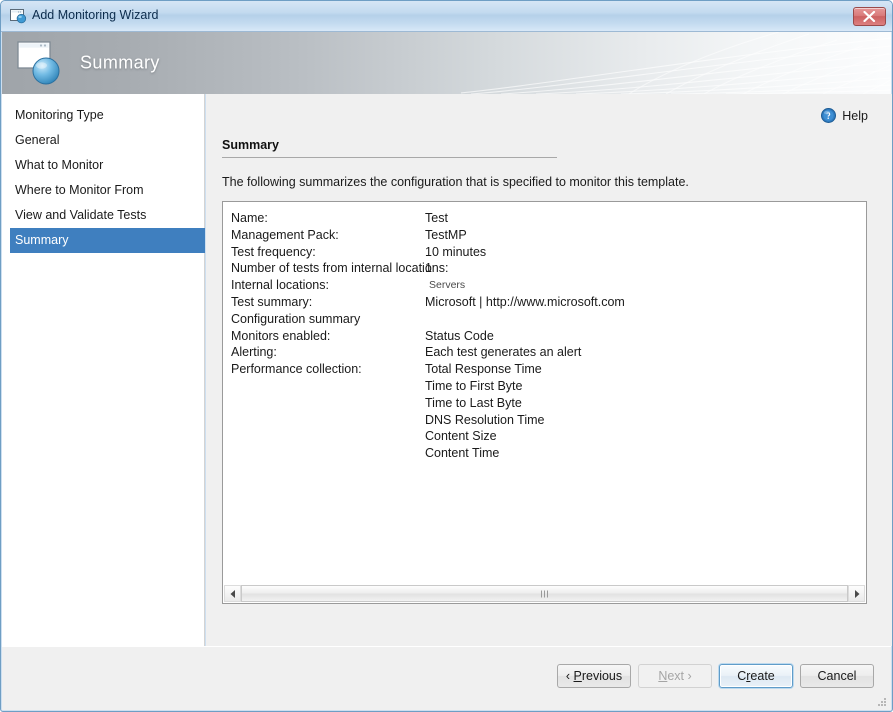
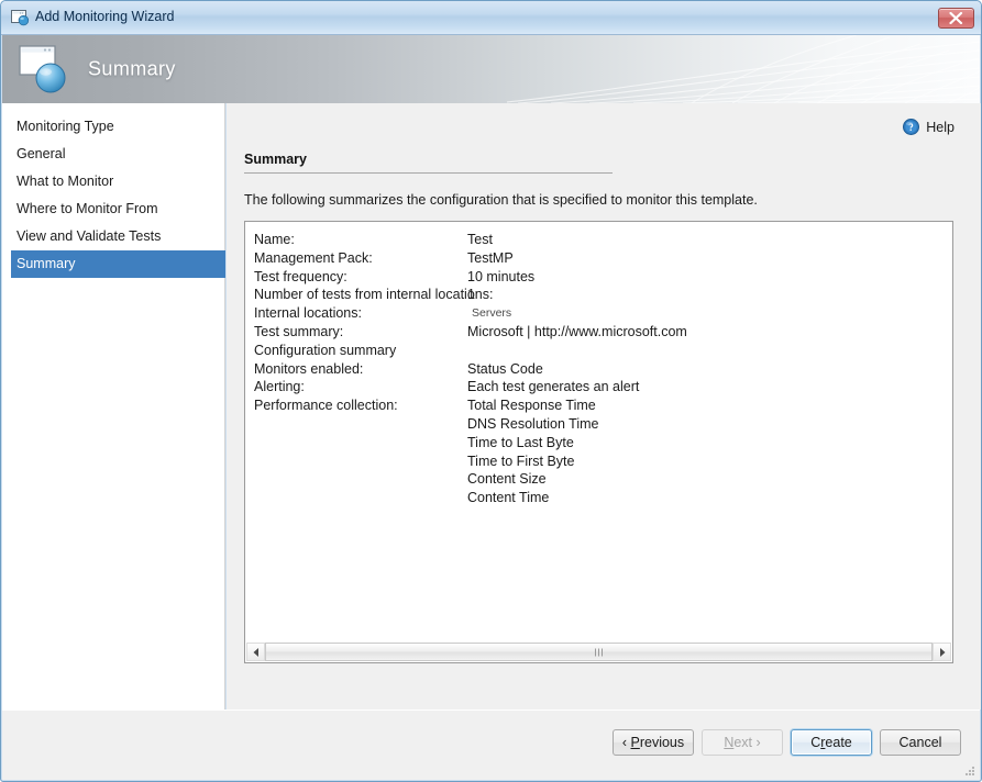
  Add Monitoring Wizard
  Summary
  Monitoring Type
  General
  What to Monitor
  Where to Monitor From
  View and Validate Tests
  Summary
  ?
  Help
  Summary
  The following summarizes the configuration that is specified to monitor this template.
  Name:
  Test
  Management Pack:
  TestMP
  Test frequency:
  10 minutes
  Number of tests from internal locations:
  1
  Internal locations:
  Servers
  Test summary:
  Microsoft | http://www.microsoft.com
  Configuration summary
  Monitors enabled:
  Status Code
  Alerting:
  Each test generates an alert
  Performance collection:
  Total Response Time
- Time to First Byte
+ DNS Resolution Time
  Time to Last Byte
- DNS Resolution Time
+ Time to First Byte
  Content Size
  Content Time
  ‹ Previous
  Next ›
  Create
  Cancel
